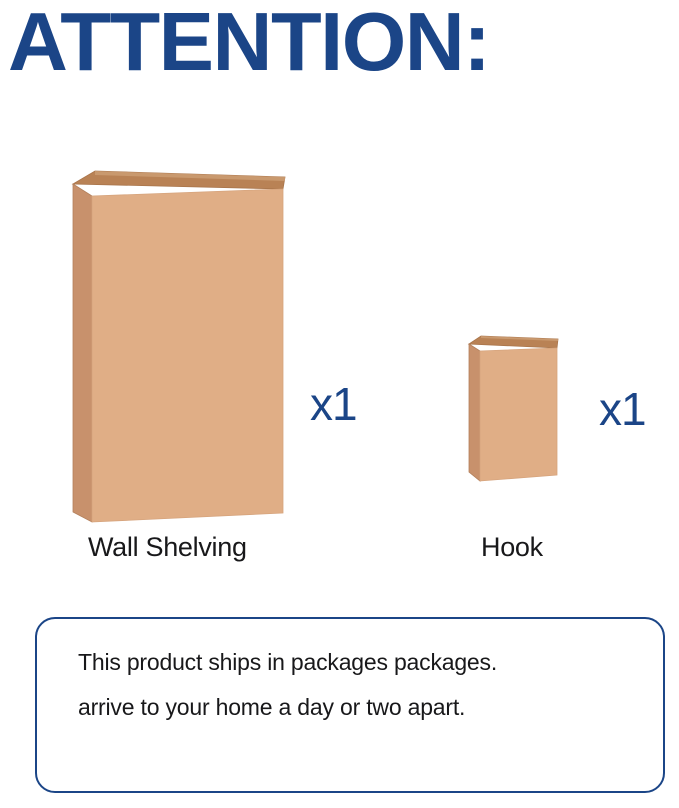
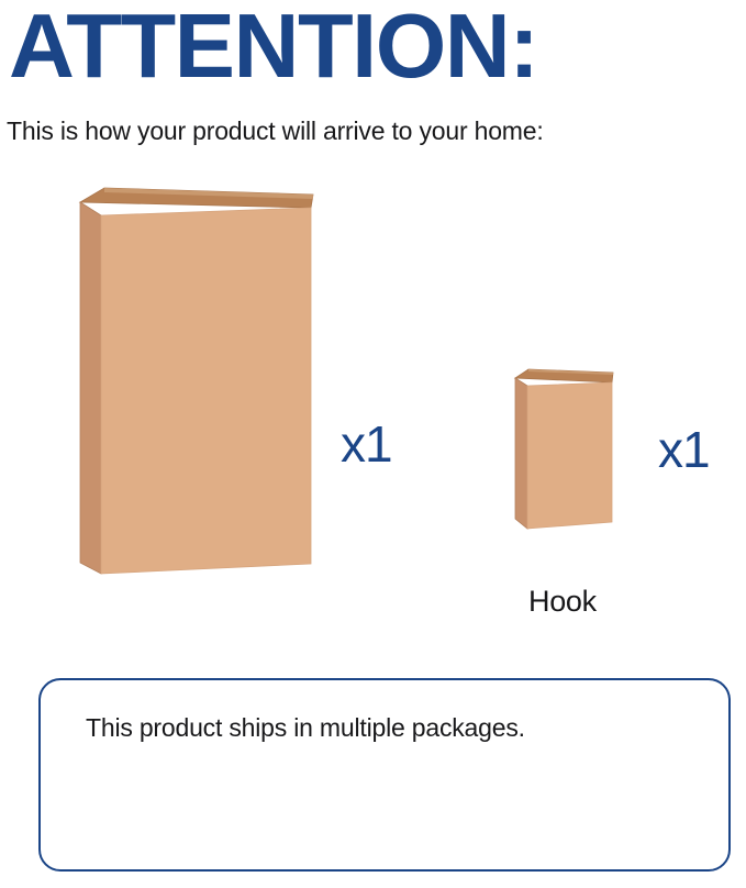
  ATTENTION:
+ This is how your product will arrive to your home:
  x1
  x1
- Wall Shelving
  Hook
- This product ships in packages packages.
+ This product ships in multiple packages.
- arrive to your home a day or two apart.
